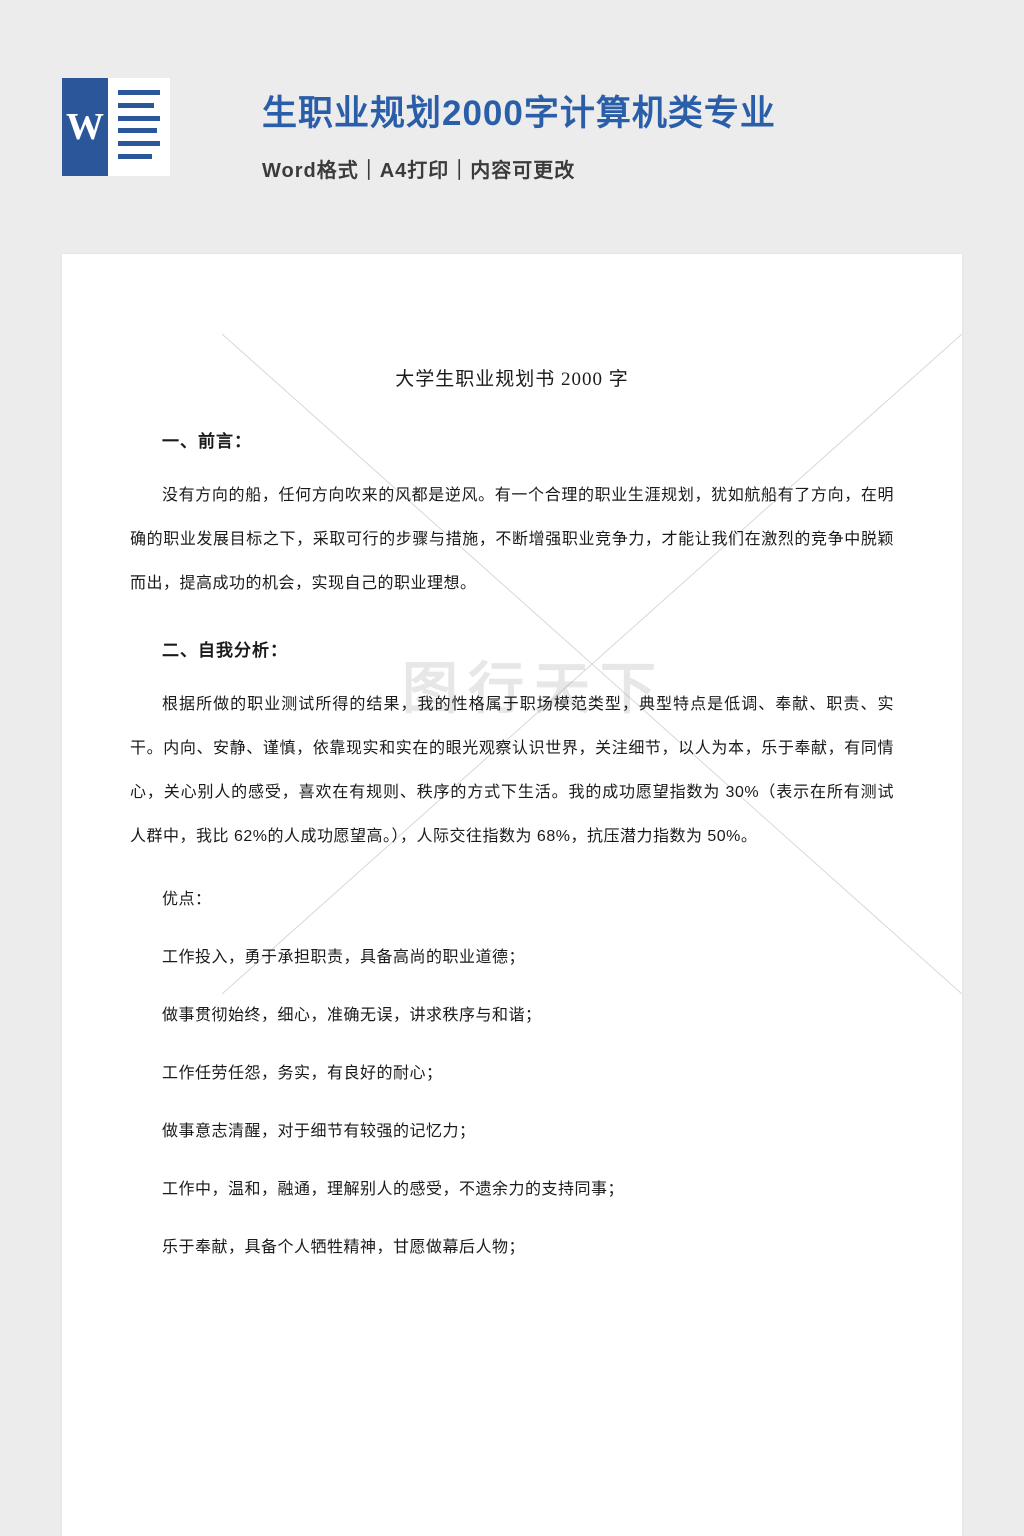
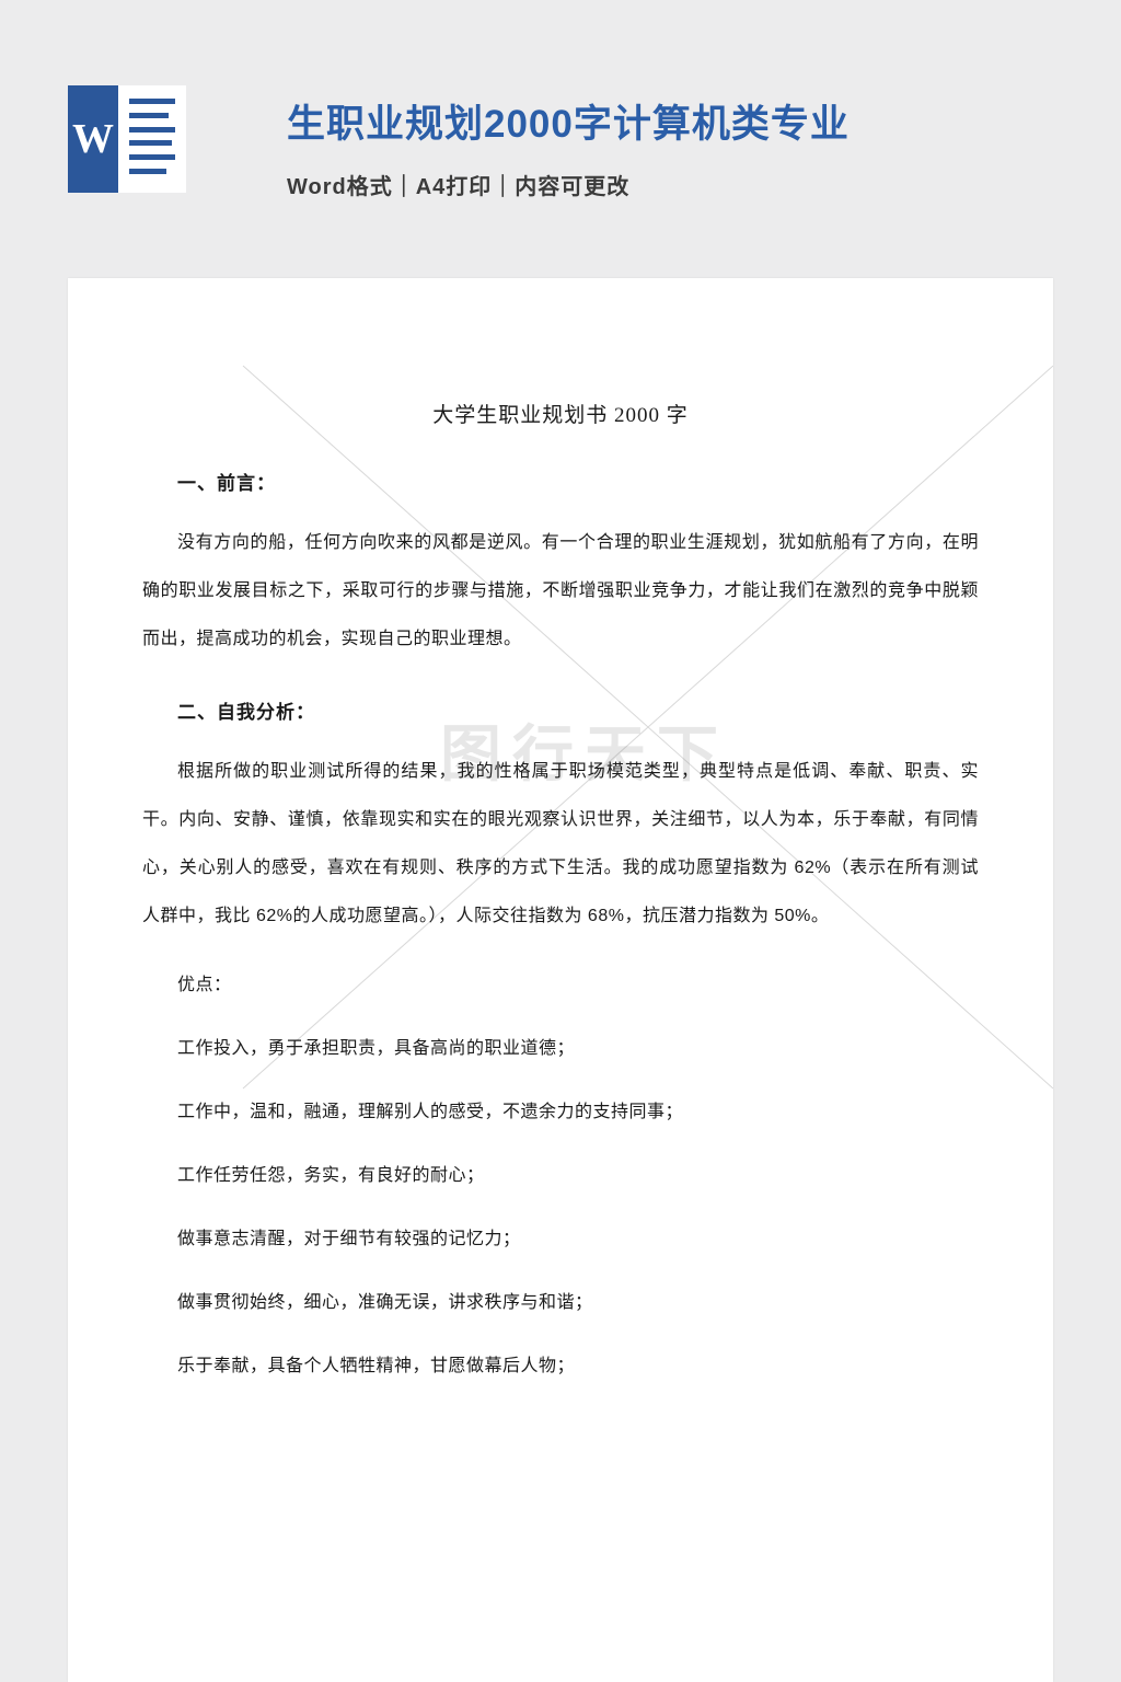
  W
  生职业规划2000字计算机类专业
  Word格式｜A4打印｜内容可更改
  图行天下
  大学生职业规划书 2000 字
  一、前言：
  没有方向的船，任何方向吹来的风都是逆风。有一个合理的职业生涯规划，犹如航船有了方向，在明确的职业发展目标之下，采取可行的步骤与措施，不断增强职业竞争力，才能让我们在激烈的竞争中脱颖而出，提高成功的机会，实现自己的职业理想。
  二、自我分析：
- 根据所做的职业测试所得的结果，我的性格属于职场模范类型，典型特点是低调、奉献、职责、实干。内向、安静、谨慎，依靠现实和实在的眼光观察认识世界，关注细节，以人为本，乐于奉献，有同情心，关心别人的感受，喜欢在有规则、秩序的方式下生活。我的成功愿望指数为 30%（表示在所有测试人群中，我比 62%的人成功愿望高。），人际交往指数为 68%，抗压潜力指数为 50%。
+ 根据所做的职业测试所得的结果，我的性格属于职场模范类型，典型特点是低调、奉献、职责、实干。内向、安静、谨慎，依靠现实和实在的眼光观察认识世界，关注细节，以人为本，乐于奉献，有同情心，关心别人的感受，喜欢在有规则、秩序的方式下生活。我的成功愿望指数为 62%（表示在所有测试人群中，我比 62%的人成功愿望高。），人际交往指数为 68%，抗压潜力指数为 50%。
  优点：
  工作投入，勇于承担职责，具备高尚的职业道德；
- 做事贯彻始终，细心，准确无误，讲求秩序与和谐；
+ 工作中，温和，融通，理解别人的感受，不遗余力的支持同事；
  工作任劳任怨，务实，有良好的耐心；
  做事意志清醒，对于细节有较强的记忆力；
- 工作中，温和，融通，理解别人的感受，不遗余力的支持同事；
+ 做事贯彻始终，细心，准确无误，讲求秩序与和谐；
  乐于奉献，具备个人牺牲精神，甘愿做幕后人物；
